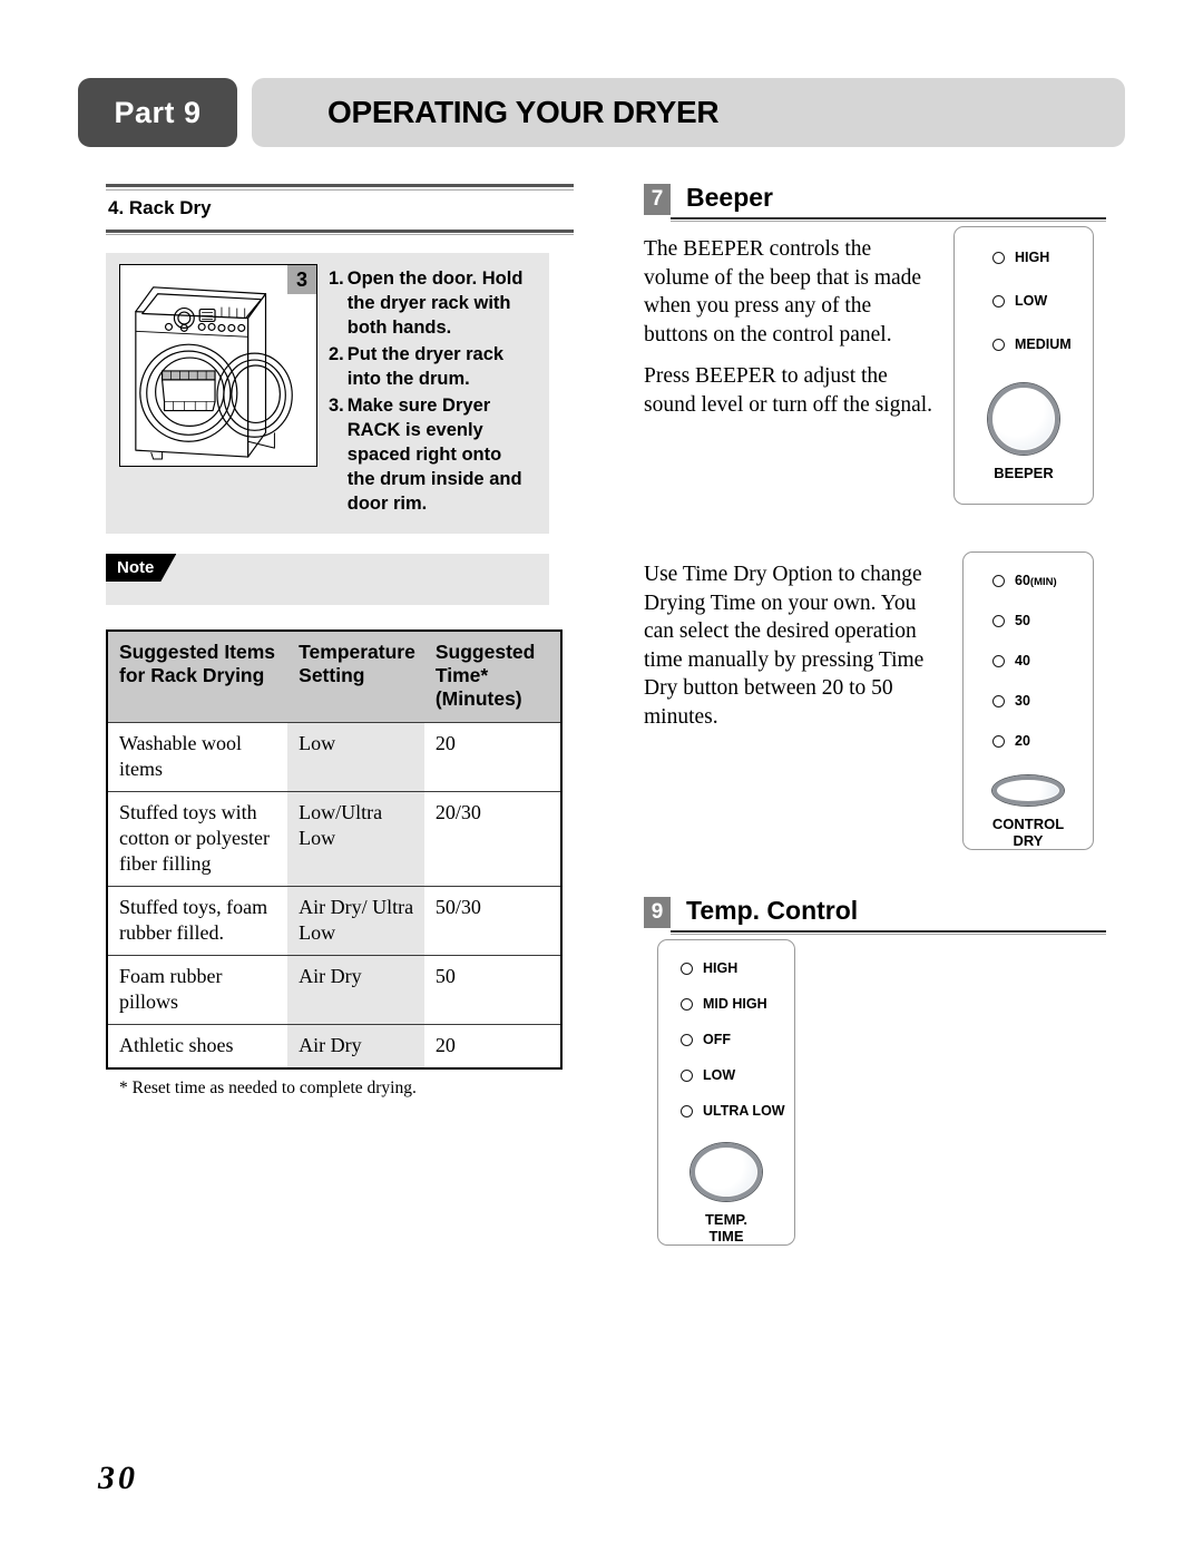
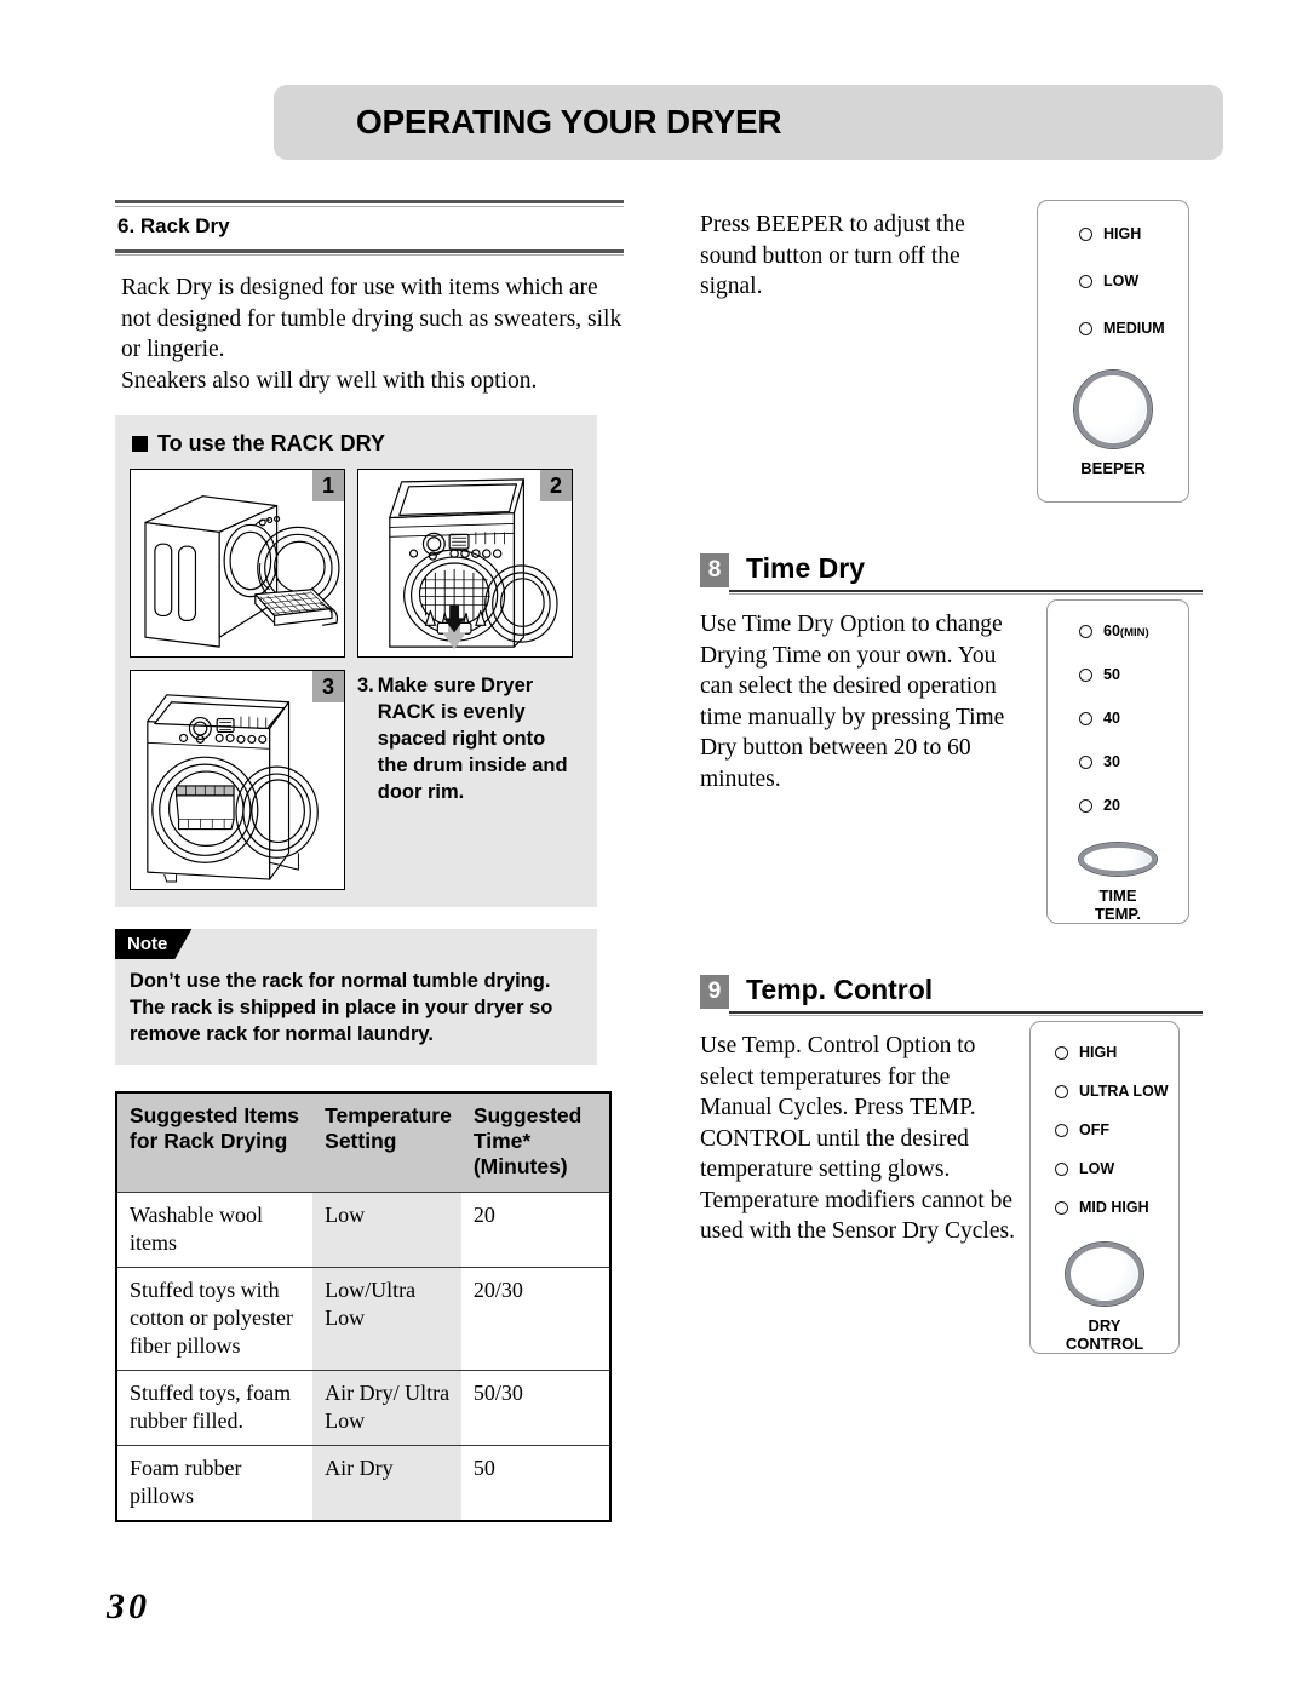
- Part 9
  OPERATING YOUR DRYER
- 4. Rack Dry
+ 6. Rack Dry
+ Rack Dry is designed for use with items which are not designed for tumble drying such as sweaters, silk or lingerie.
+ Sneakers also will dry well with this option.
+ To use the RACK DRY
+ 1
+ 2
  3
- 1.
- Open the door. Hold the dryer rack with both hands.
- 2.
- Put the dryer rack into the drum.
  3.
  Make sure Dryer RACK is evenly spaced right onto the drum inside and door rim.
  Note
+ Don’t use the rack for normal tumble drying.
+ The rack is shipped in place in your dryer so remove rack for normal laundry.
  Suggested Items for Rack Drying	Temperature Setting	Suggested Time* (Minutes)
  Washable wool items	Low	20
- Stuffed toys with cotton or polyester fiber filling	Low/Ultra Low	20/30
+ Stuffed toys with cotton or polyester fiber pillows	Low/Ultra Low	20/30
  Stuffed toys, foam rubber filled.	Air Dry/ Ultra Low	50/30
  Foam rubber pillows	Air Dry	50
- Athletic shoes	Air Dry	20
- * Reset time as needed to complete drying.
- 7
- Beeper
- The BEEPER controls the volume of the beep that is made when you press any of the buttons on the control panel.
- Press BEEPER to adjust the sound level or turn off the signal.
+ Press BEEPER to adjust the sound button or turn off the signal.
  HIGH
  LOW
  MEDIUM
  BEEPER
+ 8
+ Time Dry
- Use Time Dry Option to change Drying Time on your own. You can select the desired operation time manually by pressing Time Dry button between 20 to 50 minutes.
+ Use Time Dry Option to change Drying Time on your own. You can select the desired operation time manually by pressing Time Dry button between 20 to 60 minutes.
  60(MIN)
  50
  40
  30
  20
- CONTROL
+ TIME
- DRY
+ TEMP.
  9
  Temp. Control
+ Use Temp. Control Option to select temperatures for the Manual Cycles. Press TEMP. CONTROL until the desired temperature setting glows. Temperature modifiers cannot be used with the Sensor Dry Cycles.
  HIGH
- MID HIGH
+ ULTRA LOW
  OFF
  LOW
- ULTRA LOW
+ MID HIGH
- TEMP.
+ DRY
- TIME
+ CONTROL
  30
